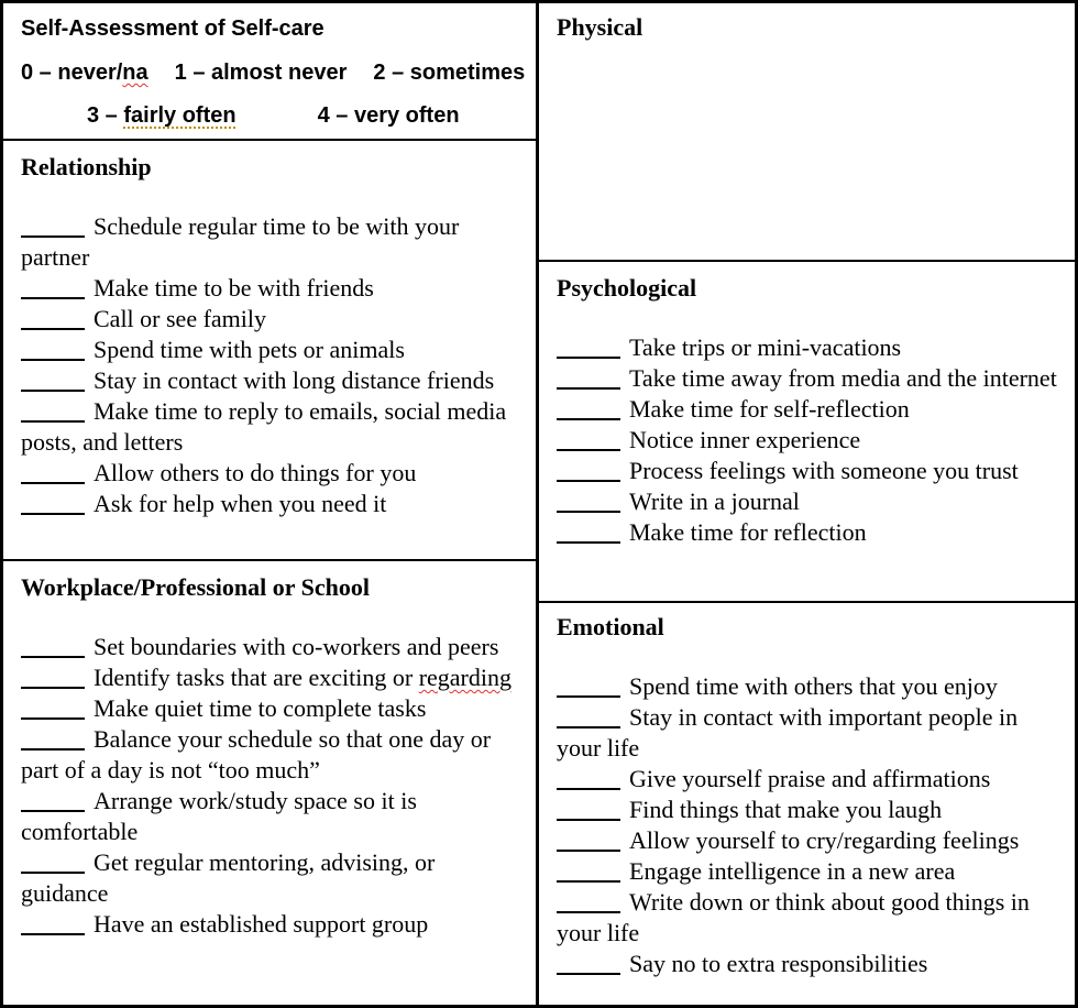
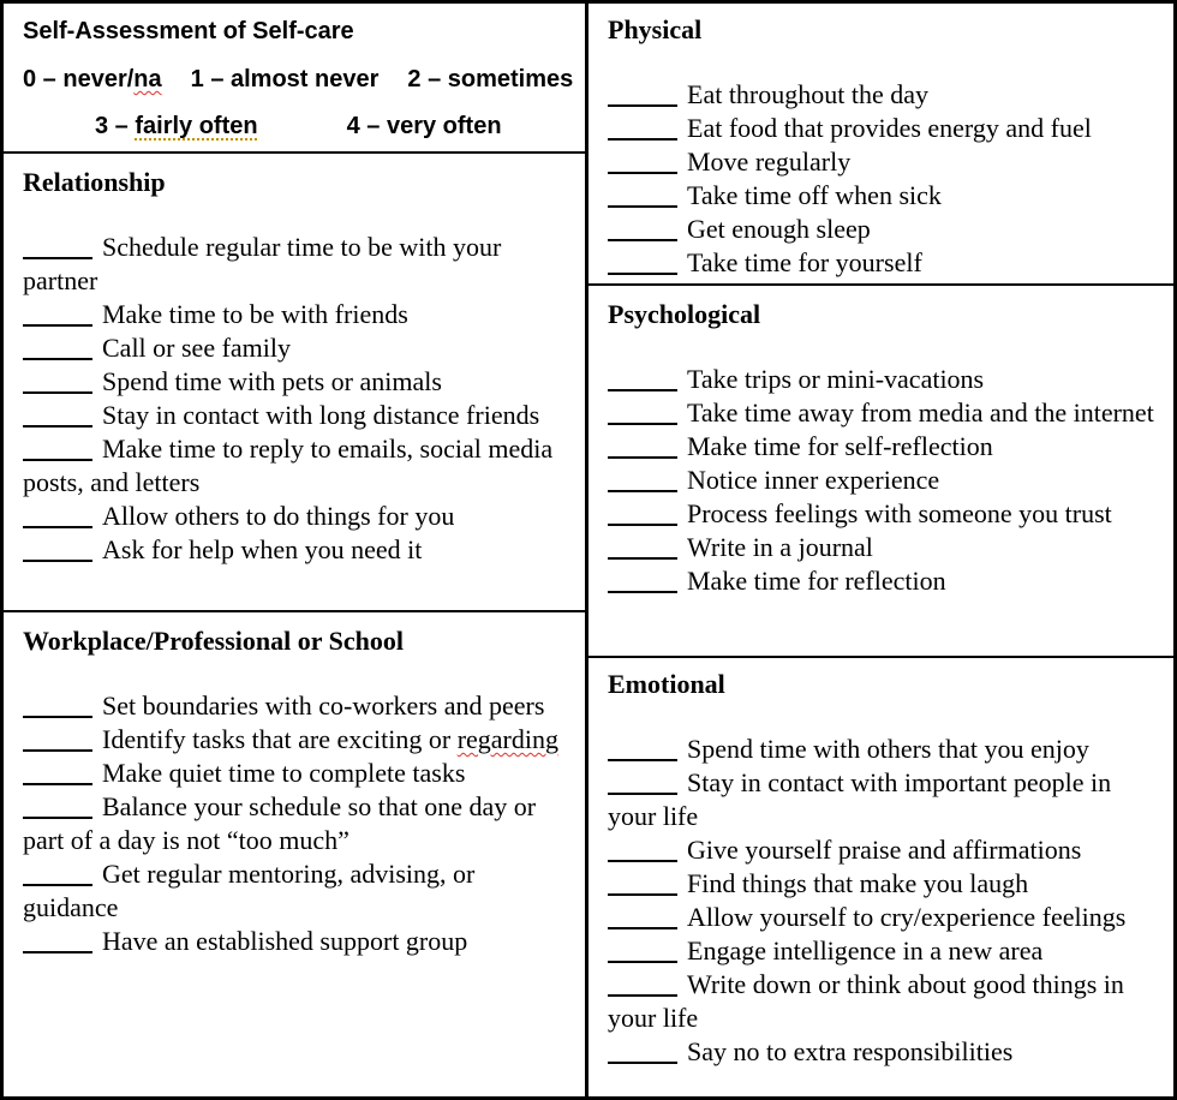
  Self-Assessment of Self-care
  0 – never/na
  1 – almost never
  2 – sometimes
  3 – fairly often
  4 – very often
  Relationship
  Schedule regular time to be with your partner
  Make time to be with friends
  Call or see family
  Spend time with pets or animals
  Stay in contact with long distance friends
  Make time to reply to emails, social media posts, and letters
  Allow others to do things for you
  Ask for help when you need it
  Workplace/Professional or School
  Set boundaries with co-workers and peers
  Identify tasks that are exciting or regarding
  Make quiet time to complete tasks
  Balance your schedule so that one day or part of a day is not “too much”
- Arrange work/study space so it is comfortable
  Get regular mentoring, advising, or guidance
  Have an established support group
  Physical
+ Eat throughout the day
+ Eat food that provides energy and fuel
+ Move regularly
+ Take time off when sick
+ Get enough sleep
+ Take time for yourself
  Psychological
  Take trips or mini-vacations
  Take time away from media and the internet
  Make time for self-reflection
  Notice inner experience
  Process feelings with someone you trust
  Write in a journal
  Make time for reflection
  Emotional
  Spend time with others that you enjoy
  Stay in contact with important people in your life
  Give yourself praise and affirmations
  Find things that make you laugh
- Allow yourself to cry/regarding feelings
+ Allow yourself to cry/experience feelings
  Engage intelligence in a new area
  Write down or think about good things in your life
  Say no to extra responsibilities
